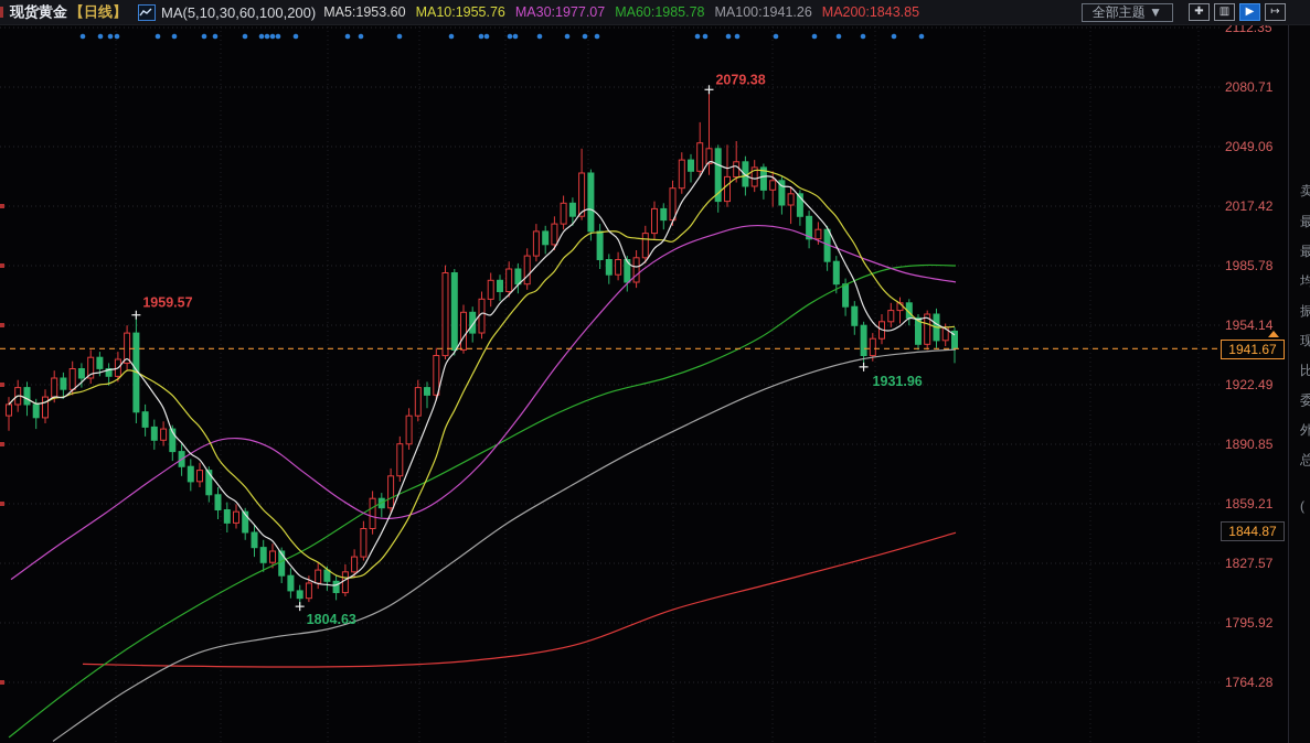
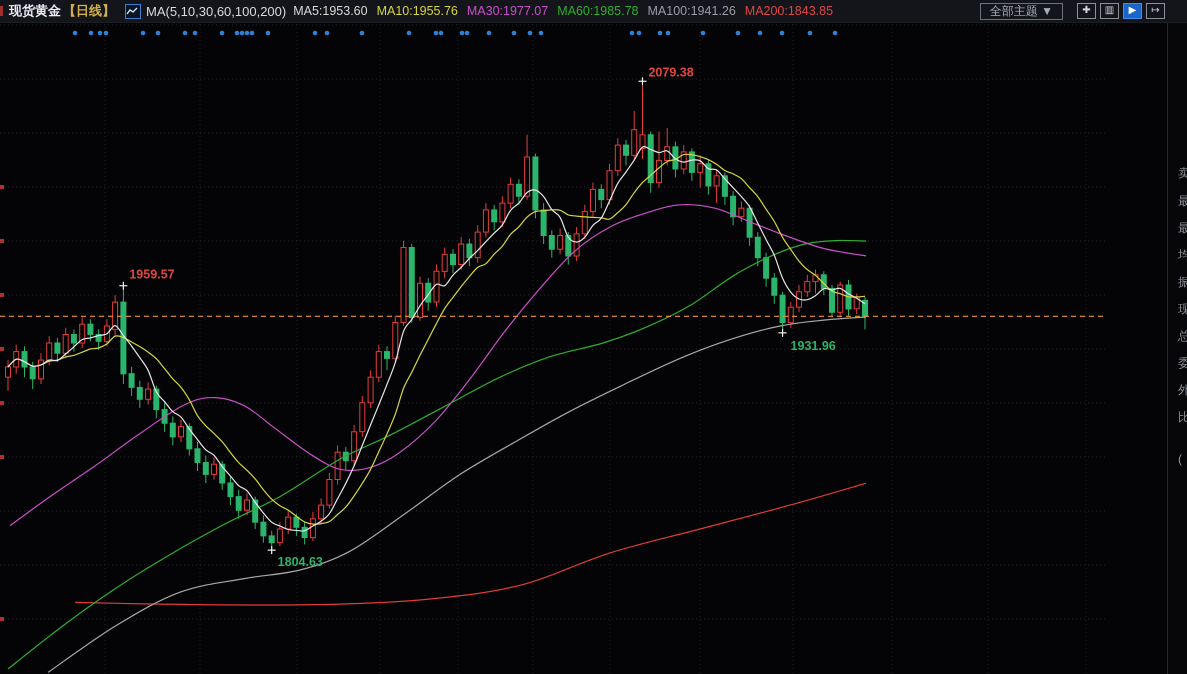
  现货黄金
  【日线】
  MA(5,10,30,60,100,200)
  MA5:1953.60
  MA10:1955.76
  MA30:1977.07
  MA60:1985.78
  MA100:1941.26
  MA200:1843.85
  全部主题 ▼
  ✚
  ▥
  ▶
  ↦
  1959.57
  2079.38
  1931.96
  1804.63
- 2112.35
- 2080.71
- 2049.06
- 2017.42
- 1985.78
- 1954.14
- 1922.49
- 1890.85
- 1859.21
- 1827.57
- 1795.92
- 1764.28
- 1941.67
- 1844.87
  卖
  最
  最
  均
  振
  现
- 比
+ 总
  委
  外
- 总
+ 比
  (
